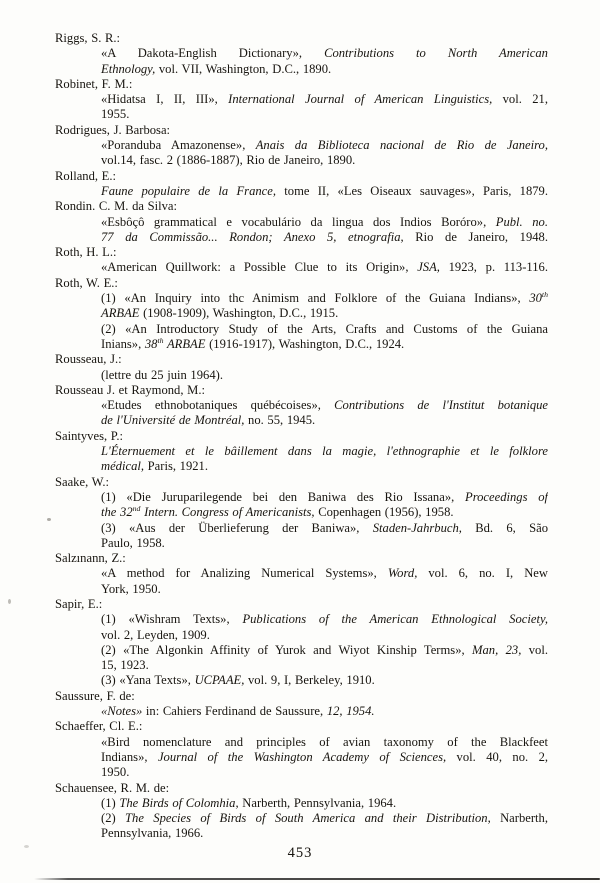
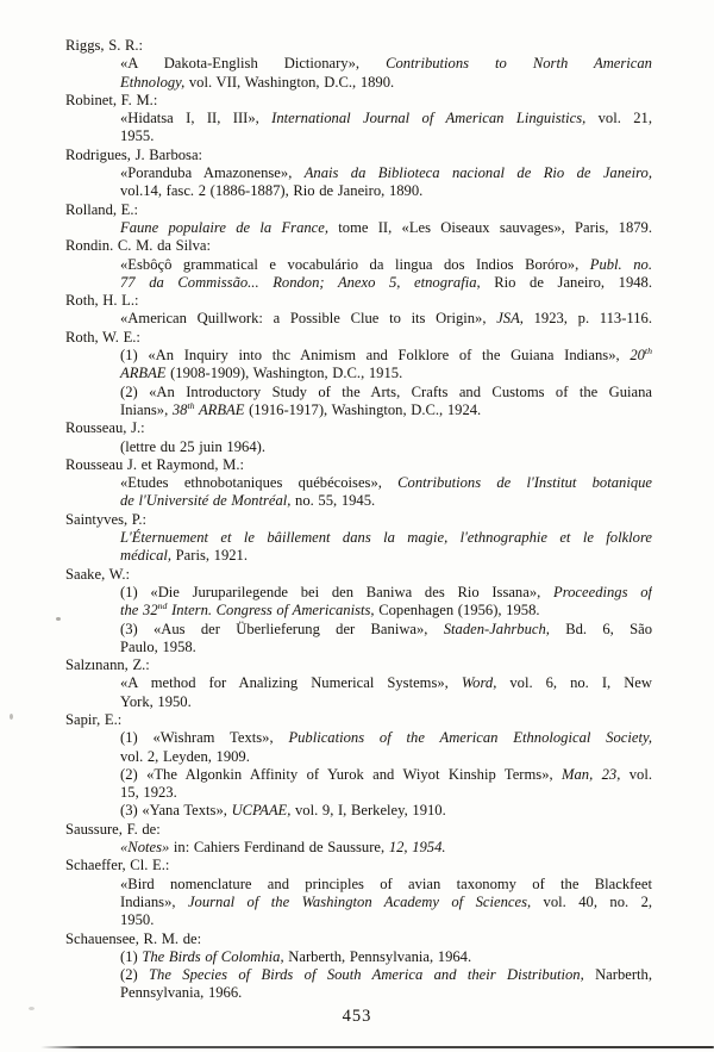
  Riggs, S. R.:
  «A Dakota-English Dictionary», Contributions to North American
  Ethnology, vol. VII, Washington, D.C., 1890.
  Robinet, F. M.:
  «Hidatsa I, II, III», International Journal of American Linguistics, vol. 21,
  1955.
  Rodrigues, J. Barbosa:
  «Poranduba Amazonense», Anais da Biblioteca nacional de Rio de Janeiro,
  vol.14, fasc. 2 (1886-1887), Rio de Janeiro, 1890.
  Rolland, E.:
  Faune populaire de la France, tome II, «Les Oiseaux sauvages», Paris, 1879.
  Rondin. C. M. da Silva:
  «Esbôçô grammatical e vocabulário da lingua dos Indios Boróro», Publ. no.
  77 da Commissão... Rondon; Anexo 5, etnografia, Rio de Janeiro, 1948.
  Roth, H. L.:
  «American Quillwork: a Possible Clue to its Origin», JSA, 1923, p. 113-116.
  Roth, W. E.:
- (1) «An Inquiry into thc Animism and Folklore of the Guiana Indians», 30th
+ (1) «An Inquiry into thc Animism and Folklore of the Guiana Indians», 20th
  ARBAE (1908-1909), Washington, D.C., 1915.
  (2) «An Introductory Study of the Arts, Crafts and Customs of the Guiana
  Inians», 38th ARBAE (1916-1917), Washington, D.C., 1924.
  Rousseau, J.:
  (lettre du 25 juin 1964).
  Rousseau J. et Raymond, M.:
  «Etudes ethnobotaniques québécoises», Contributions de l'Institut botanique
  de l'Université de Montréal, no. 55, 1945.
  Saintyves, P.:
  L'Éternuement et le bâillement dans la magie, l'ethnographie et le folklore
  médical, Paris, 1921.
  Saake, W.:
  (1) «Die Juruparilegende bei den Baniwa des Rio Issana», Proceedings of
  the 32nd Intern. Congress of Americanists, Copenhagen (1956), 1958.
  (3) «Aus der Überlieferung der Baniwa», Staden-Jahrbuch, Bd. 6, São
  Paulo, 1958.
  Salzınann, Z.:
  «A method for Analizing Numerical Systems», Word, vol. 6, no. I, New
  York, 1950.
  Sapir, E.:
  (1) «Wishram Texts», Publications of the American Ethnological Society,
  vol. 2, Leyden, 1909.
  (2) «The Algonkin Affinity of Yurok and Wiyot Kinship Terms», Man, 23, vol.
  15, 1923.
  (3) «Yana Texts», UCPAAE, vol. 9, I, Berkeley, 1910.
  Saussure, F. de:
  «Notes» in: Cahiers Ferdinand de Saussure, 12, 1954.
  Schaeffer, Cl. E.:
  «Bird nomenclature and principles of avian taxonomy of the Blackfeet
  Indians», Journal of the Washington Academy of Sciences, vol. 40, no. 2,
  1950.
  Schauensee, R. M. de:
  (1) The Birds of Colomhia, Narberth, Pennsylvania, 1964.
  (2) The Species of Birds of South America and their Distribution, Narberth,
  Pennsylvania, 1966.
  453
